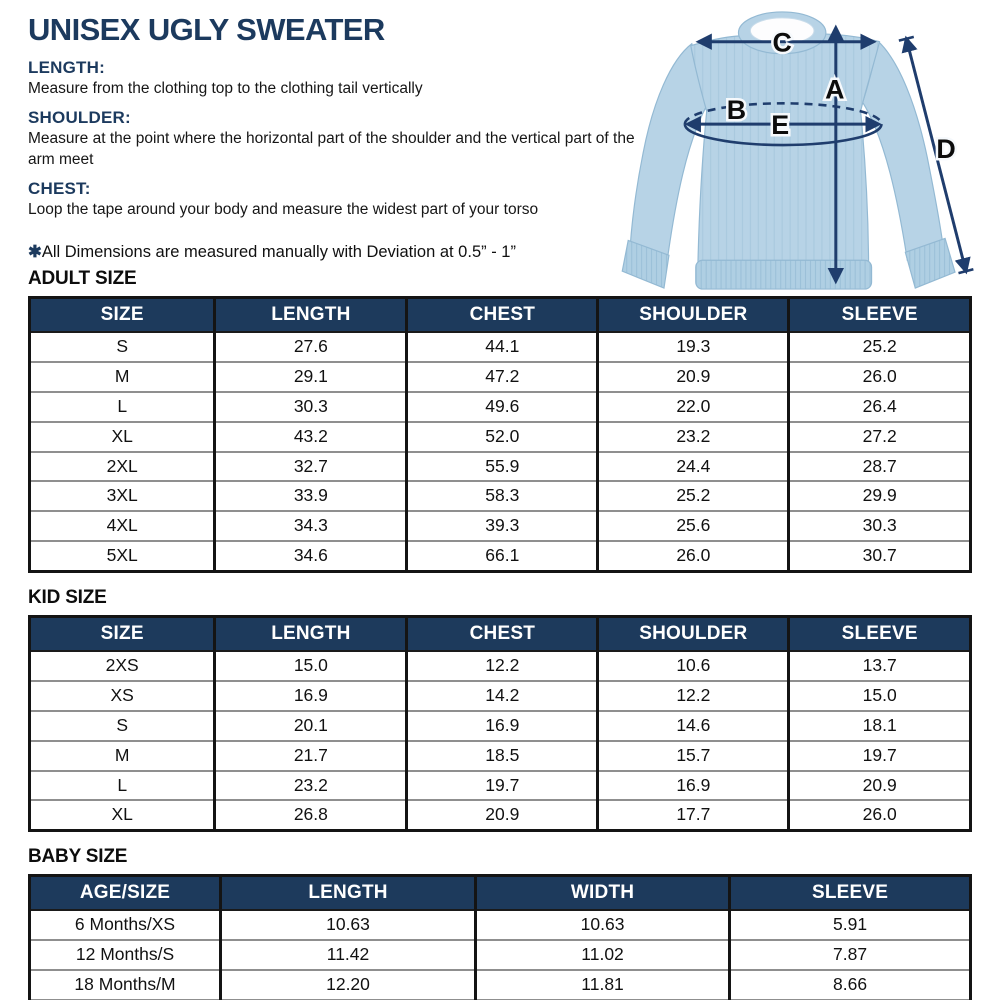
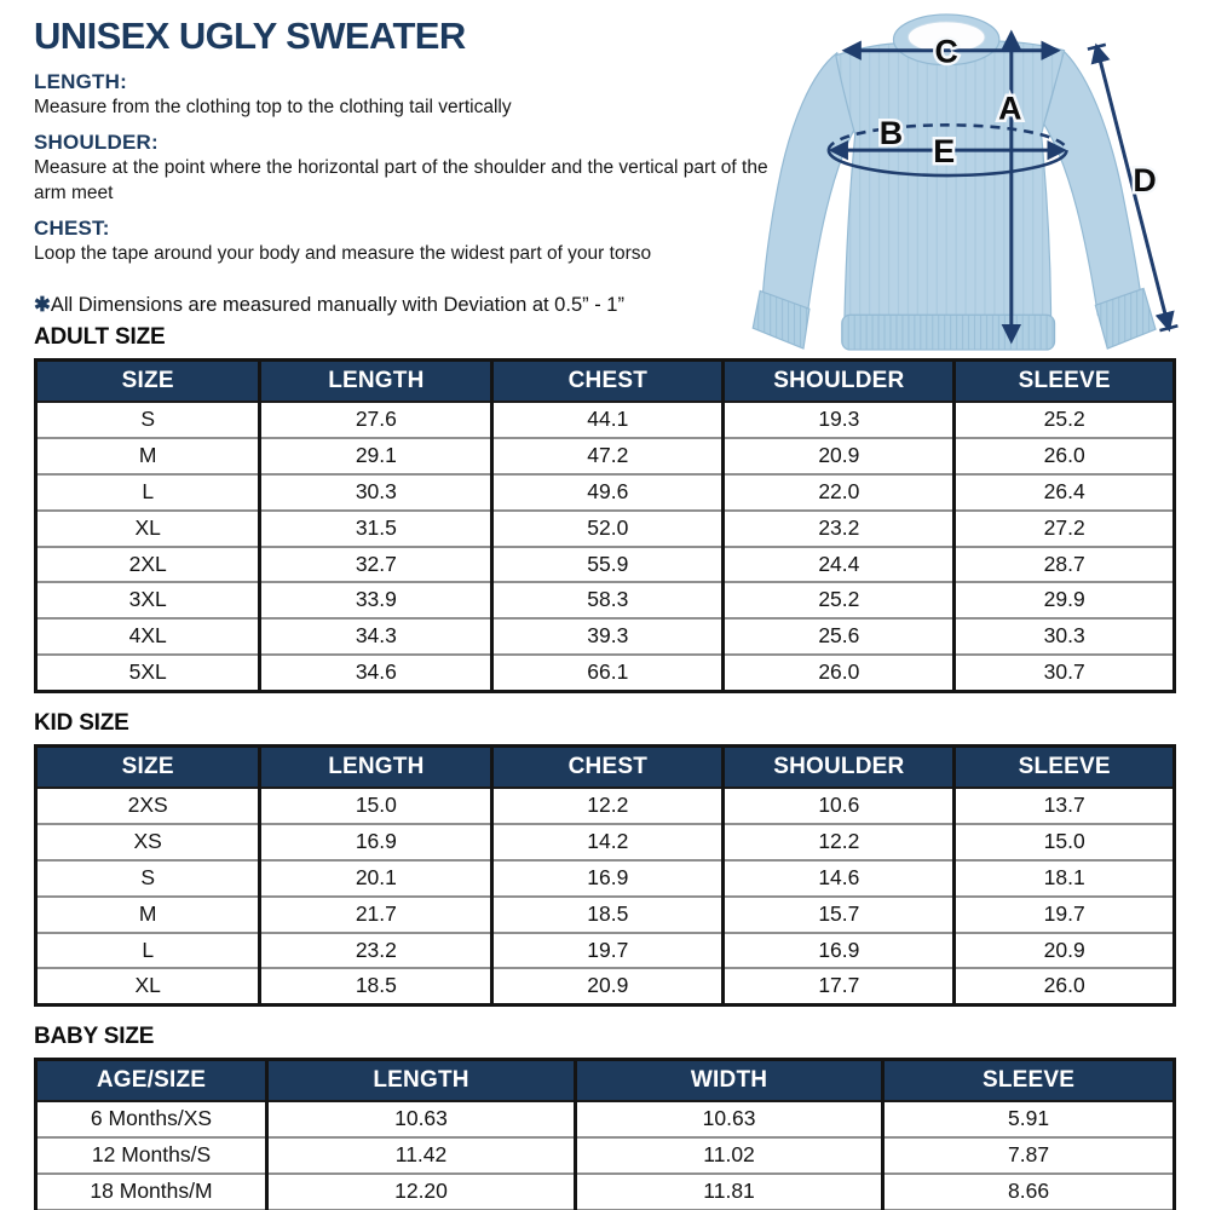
  UNISEX UGLY SWEATER
  LENGTH:
  Measure from the clothing top to the clothing tail vertically
  SHOULDER:
  Measure at the point where the horizontal part of the shoulder and the vertical part of the arm meet
  CHEST:
  Loop the tape around your body and measure the widest part of your torso
  ✱All Dimensions are measured manually with Deviation at 0.5” - 1”
  C
  A
  B
  E
  D
  ADULT SIZE
  SIZE	LENGTH	CHEST	SHOULDER	SLEEVE
  S	27.6	44.1	19.3	25.2
  M	29.1	47.2	20.9	26.0
  L	30.3	49.6	22.0	26.4
- XL	43.2	52.0	23.2	27.2
+ XL	31.5	52.0	23.2	27.2
  2XL	32.7	55.9	24.4	28.7
  3XL	33.9	58.3	25.2	29.9
  4XL	34.3	39.3	25.6	30.3
  5XL	34.6	66.1	26.0	30.7
  KID SIZE
  SIZE	LENGTH	CHEST	SHOULDER	SLEEVE
  2XS	15.0	12.2	10.6	13.7
  XS	16.9	14.2	12.2	15.0
  S	20.1	16.9	14.6	18.1
  M	21.7	18.5	15.7	19.7
  L	23.2	19.7	16.9	20.9
- XL	26.8	20.9	17.7	26.0
+ XL	18.5	20.9	17.7	26.0
  BABY SIZE
  AGE/SIZE	LENGTH	WIDTH	SLEEVE
  6 Months/XS	10.63	10.63	5.91
  12 Months/S	11.42	11.02	7.87
  18 Months/M	12.20	11.81	8.66
